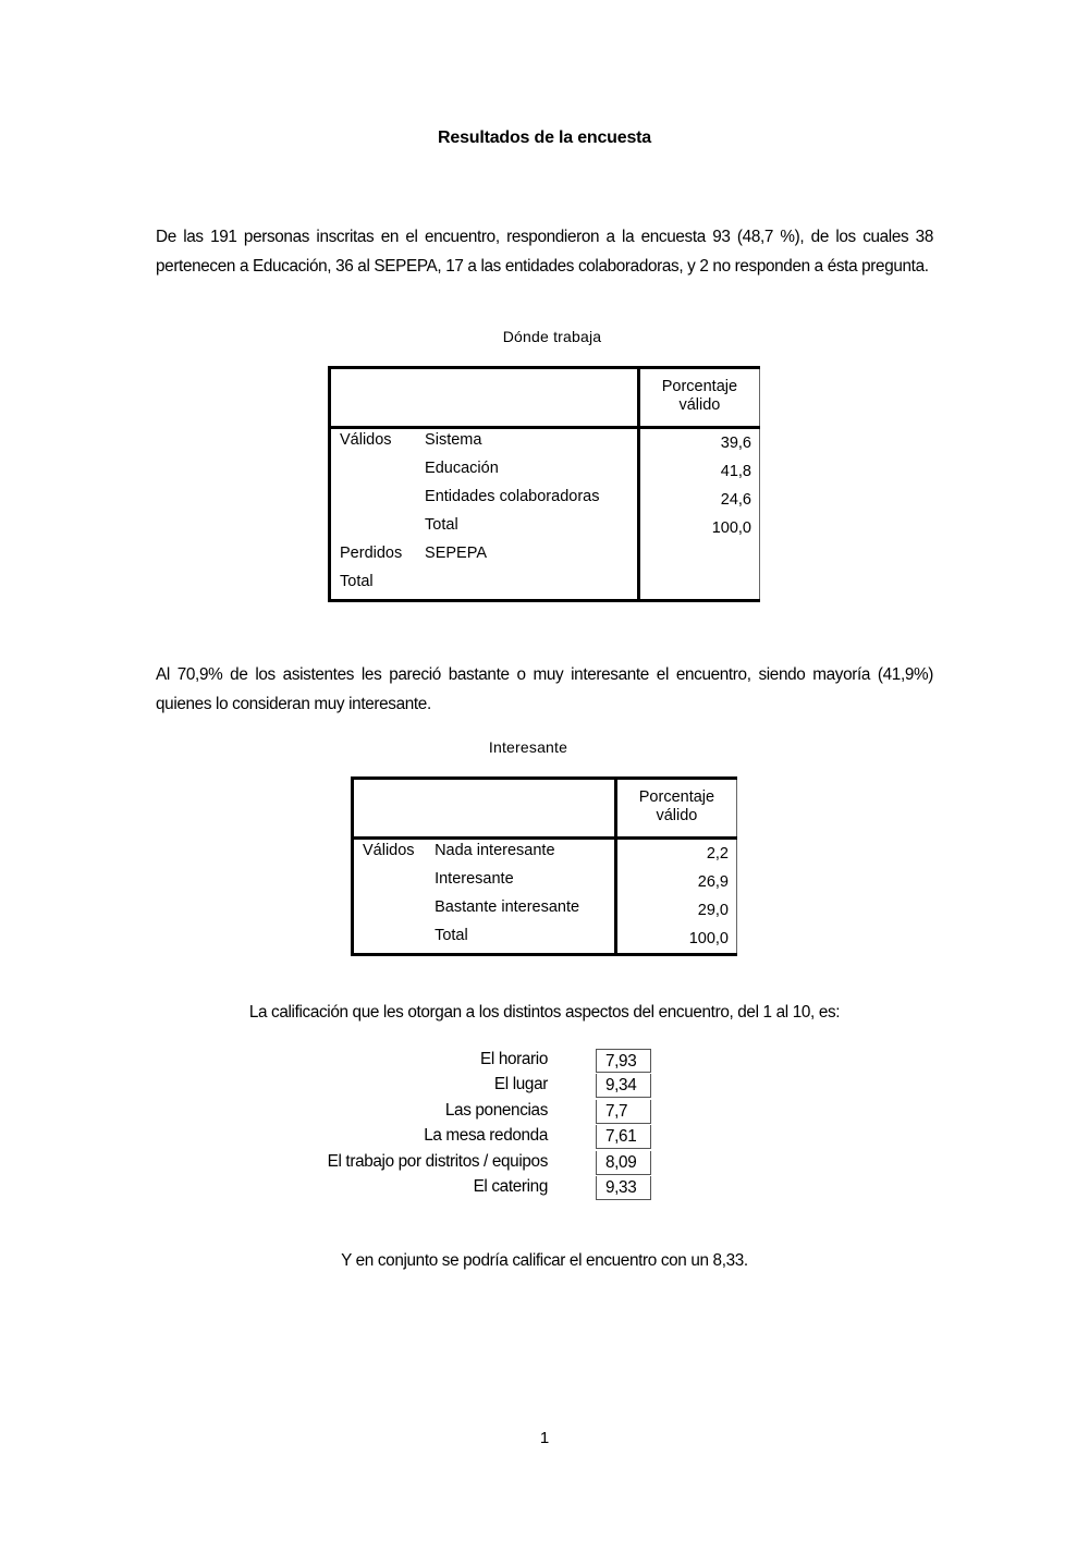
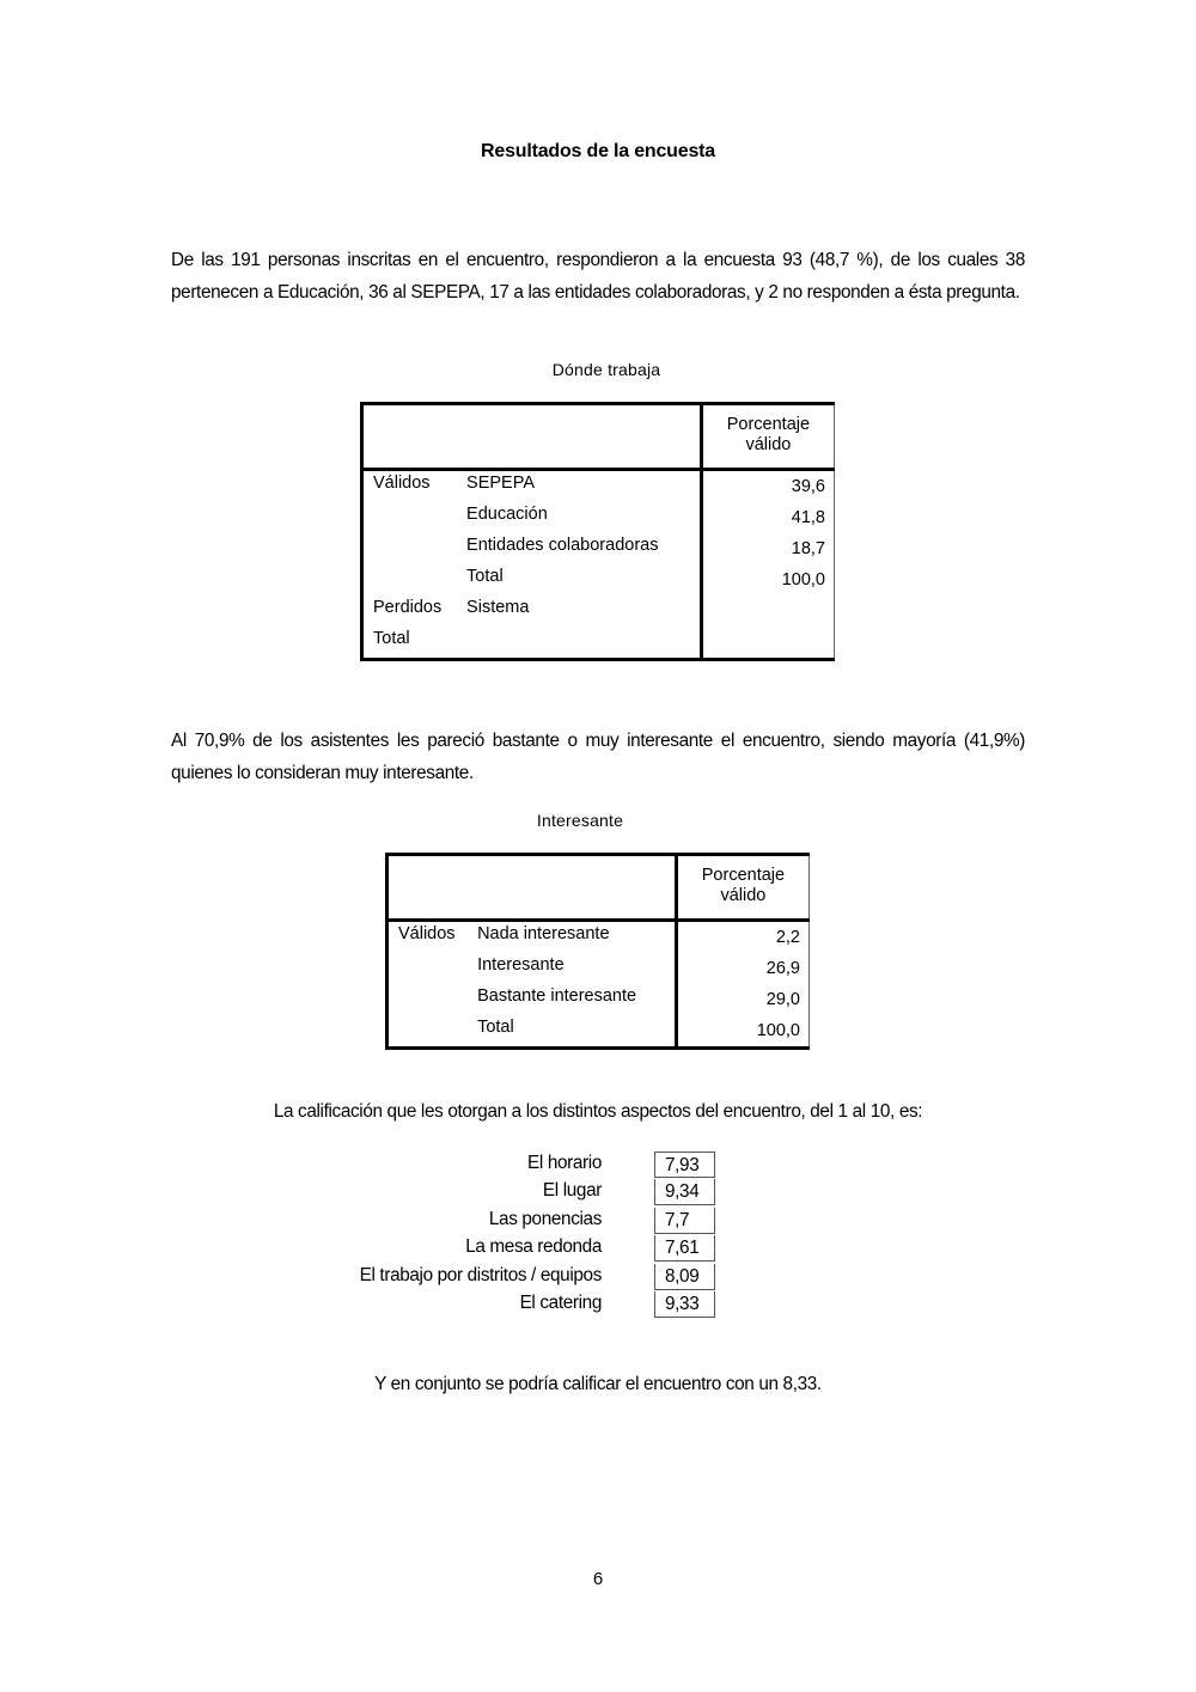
  Resultados de la encuesta
  De las 191 personas inscritas en el encuentro, respondieron a la encuesta 93 (48,7 %), de los cuales 38 pertenecen a Educación, 36 al SEPEPA, 17 a las entidades colaboradoras, y 2 no responden a ésta pregunta.
  Dónde trabaja
  	Porcentaje válido
- Válidos	Sistema	39,6
+ Válidos	SEPEPA	39,6
  	Educación	41,8
- 	Entidades colaboradoras	24,6
+ 	Entidades colaboradoras	18,7
  	Total	100,0
- Perdidos	SEPEPA
+ Perdidos	Sistema
  Total
  Al 70,9% de los asistentes les pareció bastante o muy interesante el encuentro, siendo mayoría (41,9%) quienes lo consideran muy interesante.
  Interesante
  	Porcentaje válido
  Válidos	Nada interesante	2,2
  	Interesante	26,9
  	Bastante interesante	29,0
  	Total	100,0
  La calificación que les otorgan a los distintos aspectos del encuentro, del 1 al 10, es:
  El horario
  7,93
  El lugar
  9,34
  Las ponencias
  7,7
  La mesa redonda
  7,61
  El trabajo por distritos / equipos
  8,09
  El catering
  9,33
  Y en conjunto se podría calificar el encuentro con un 8,33.
- 1
+ 6
